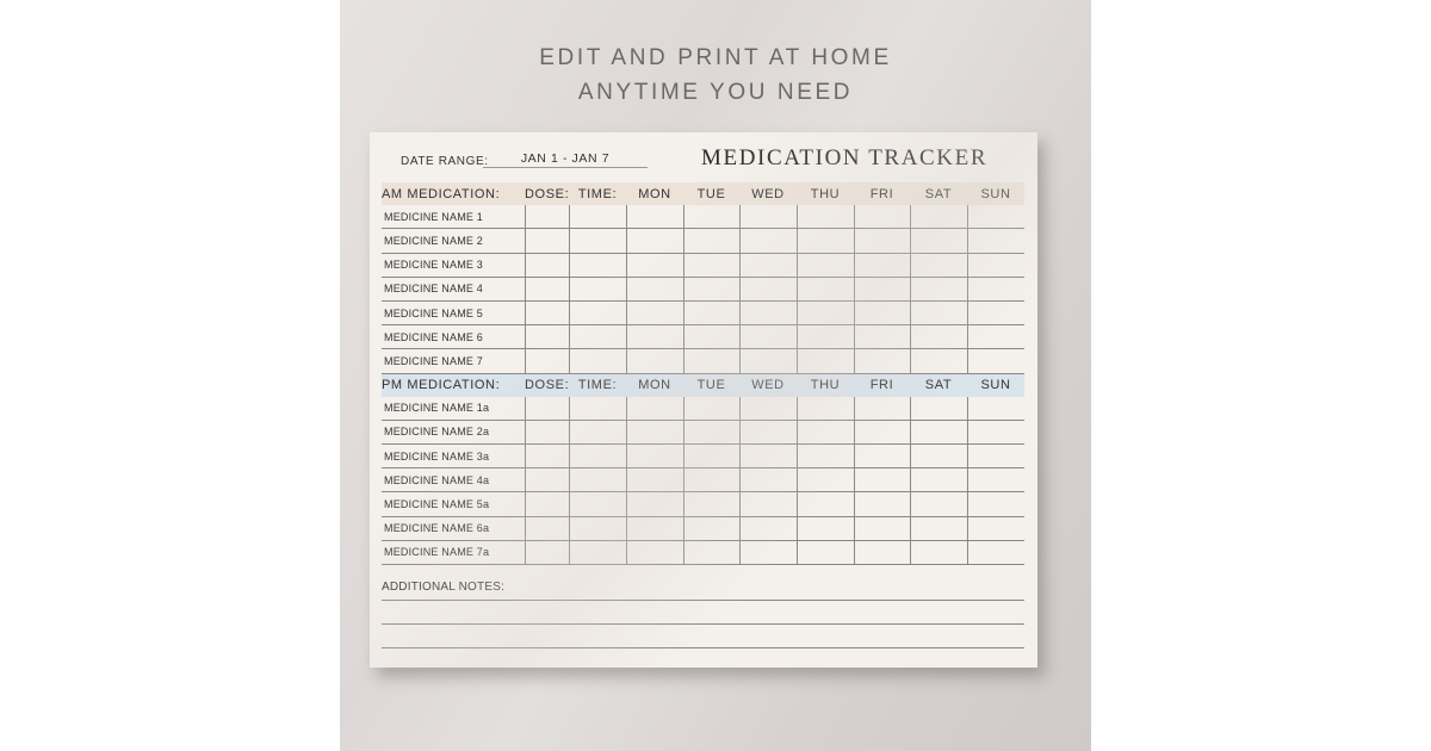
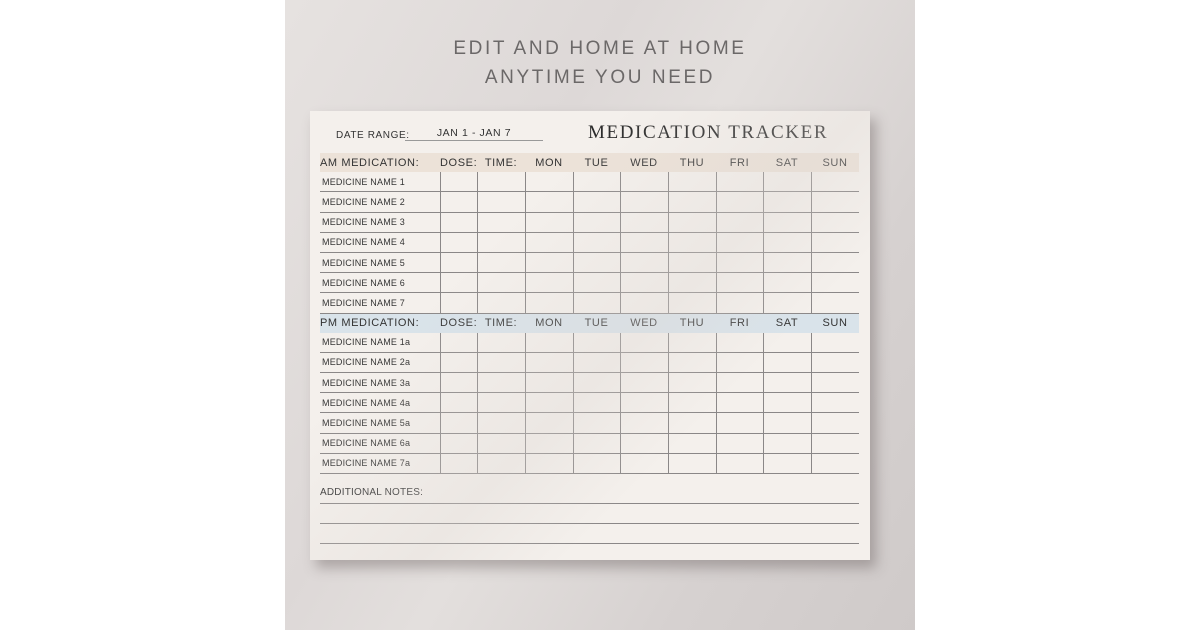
- EDIT AND PRINT AT HOME
+ EDIT AND HOME AT HOME
  ANYTIME YOU NEED
